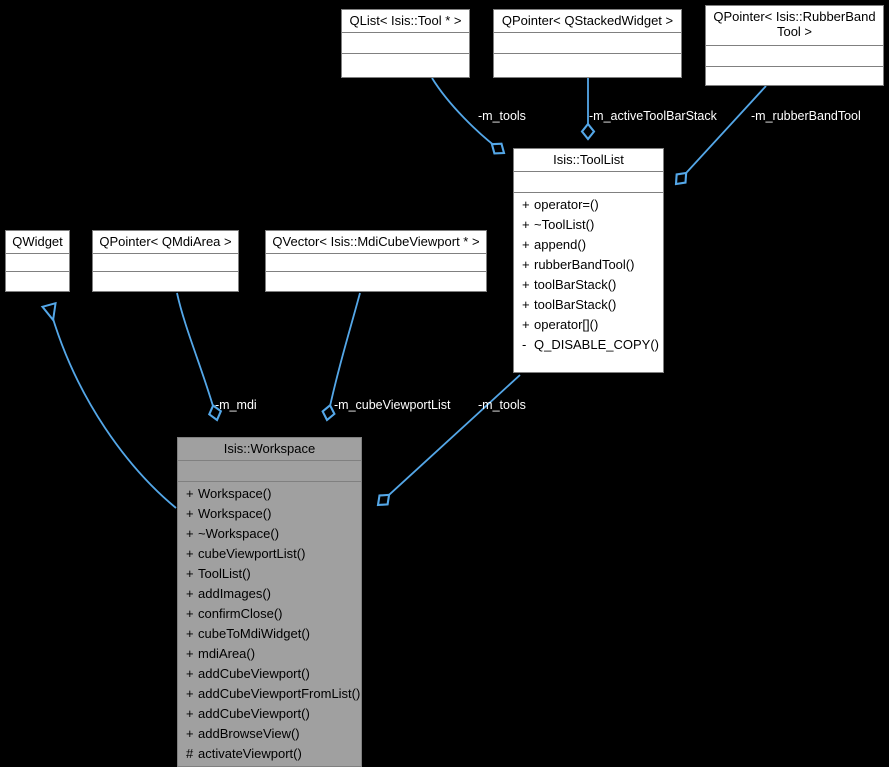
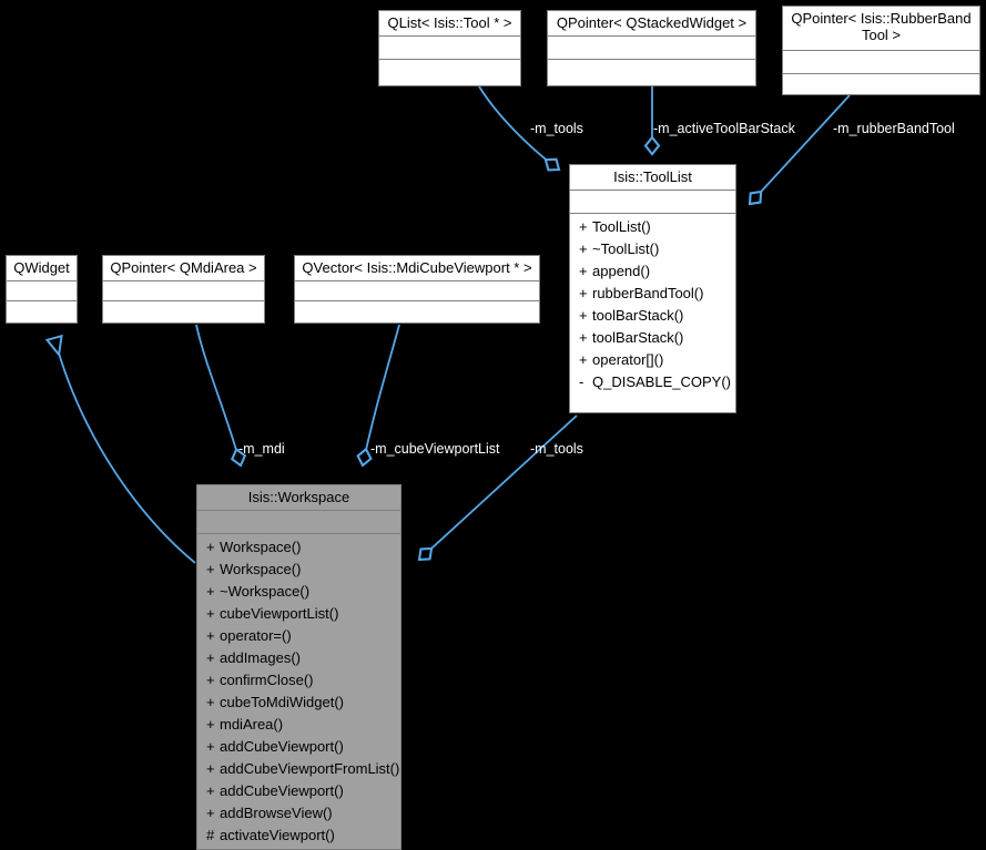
  -m_tools
  -m_activeToolBarStack
  -m_rubberBandTool
  -m_mdi
  -m_cubeViewportList
  -m_tools
  QList< Isis::Tool * >
  QPointer< QStackedWidget >
  QPointer< Isis::RubberBand Tool >
  Isis::ToolList
- + operator=()
+ + ToolList()
  + ~ToolList()
  + append()
  + rubberBandTool()
  + toolBarStack()
  + toolBarStack()
  + operator[]()
  - Q_DISABLE_COPY()
  QWidget
  QPointer< QMdiArea >
  QVector< Isis::MdiCubeViewport * >
  Isis::Workspace
  + Workspace()
  + Workspace()
  + ~Workspace()
  + cubeViewportList()
- + ToolList()
+ + operator=()
  + addImages()
  + confirmClose()
  + cubeToMdiWidget()
  + mdiArea()
  + addCubeViewport()
  + addCubeViewportFromList()
  + addCubeViewport()
  + addBrowseView()
  # activateViewport()
